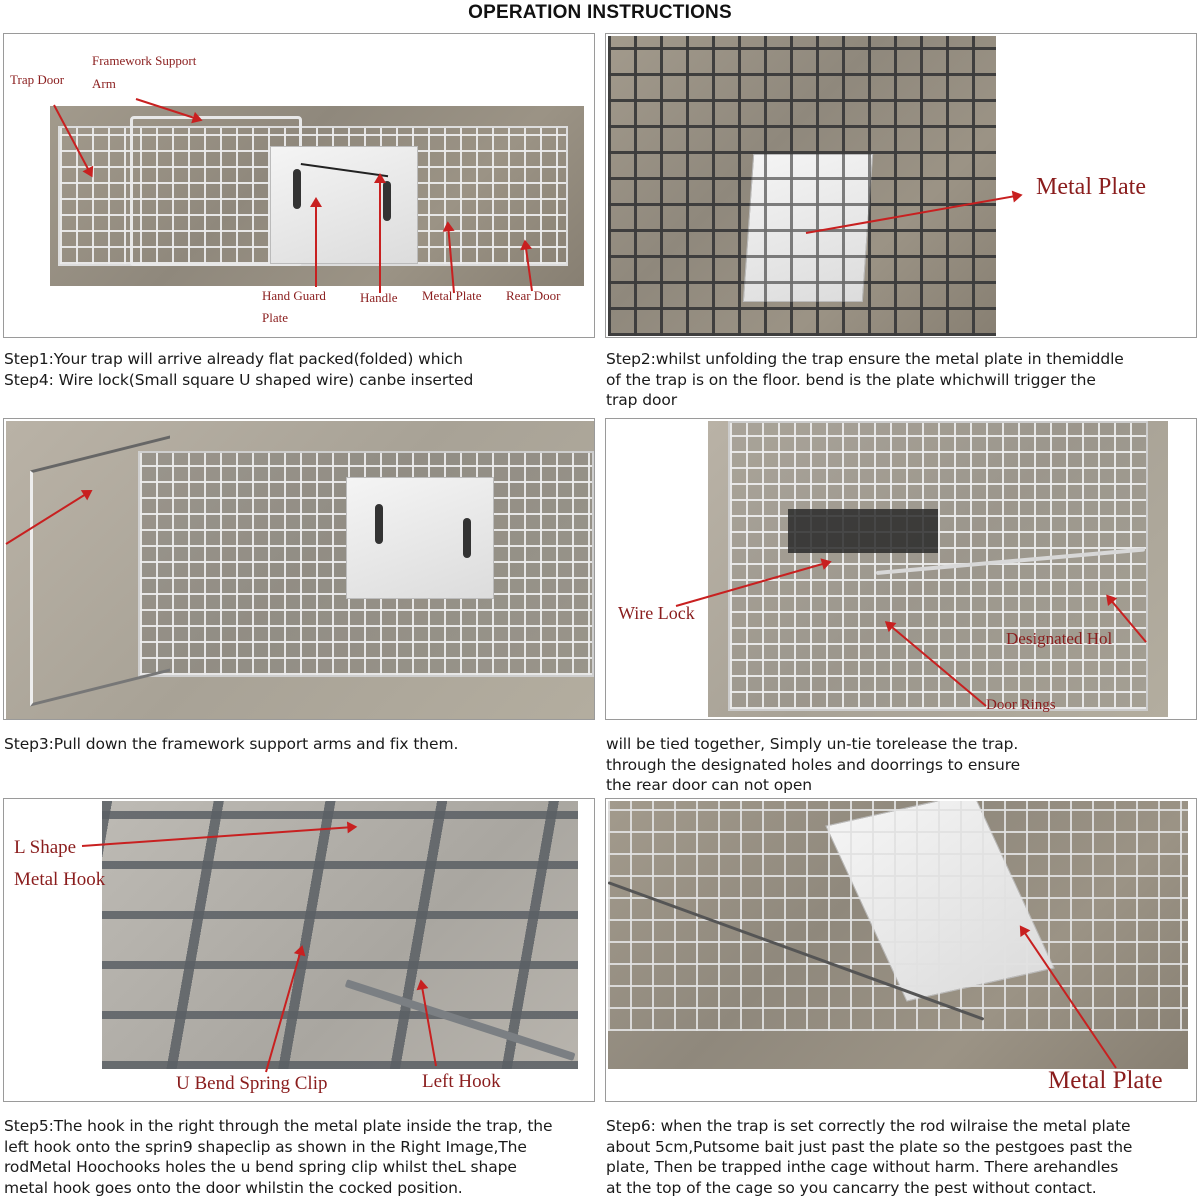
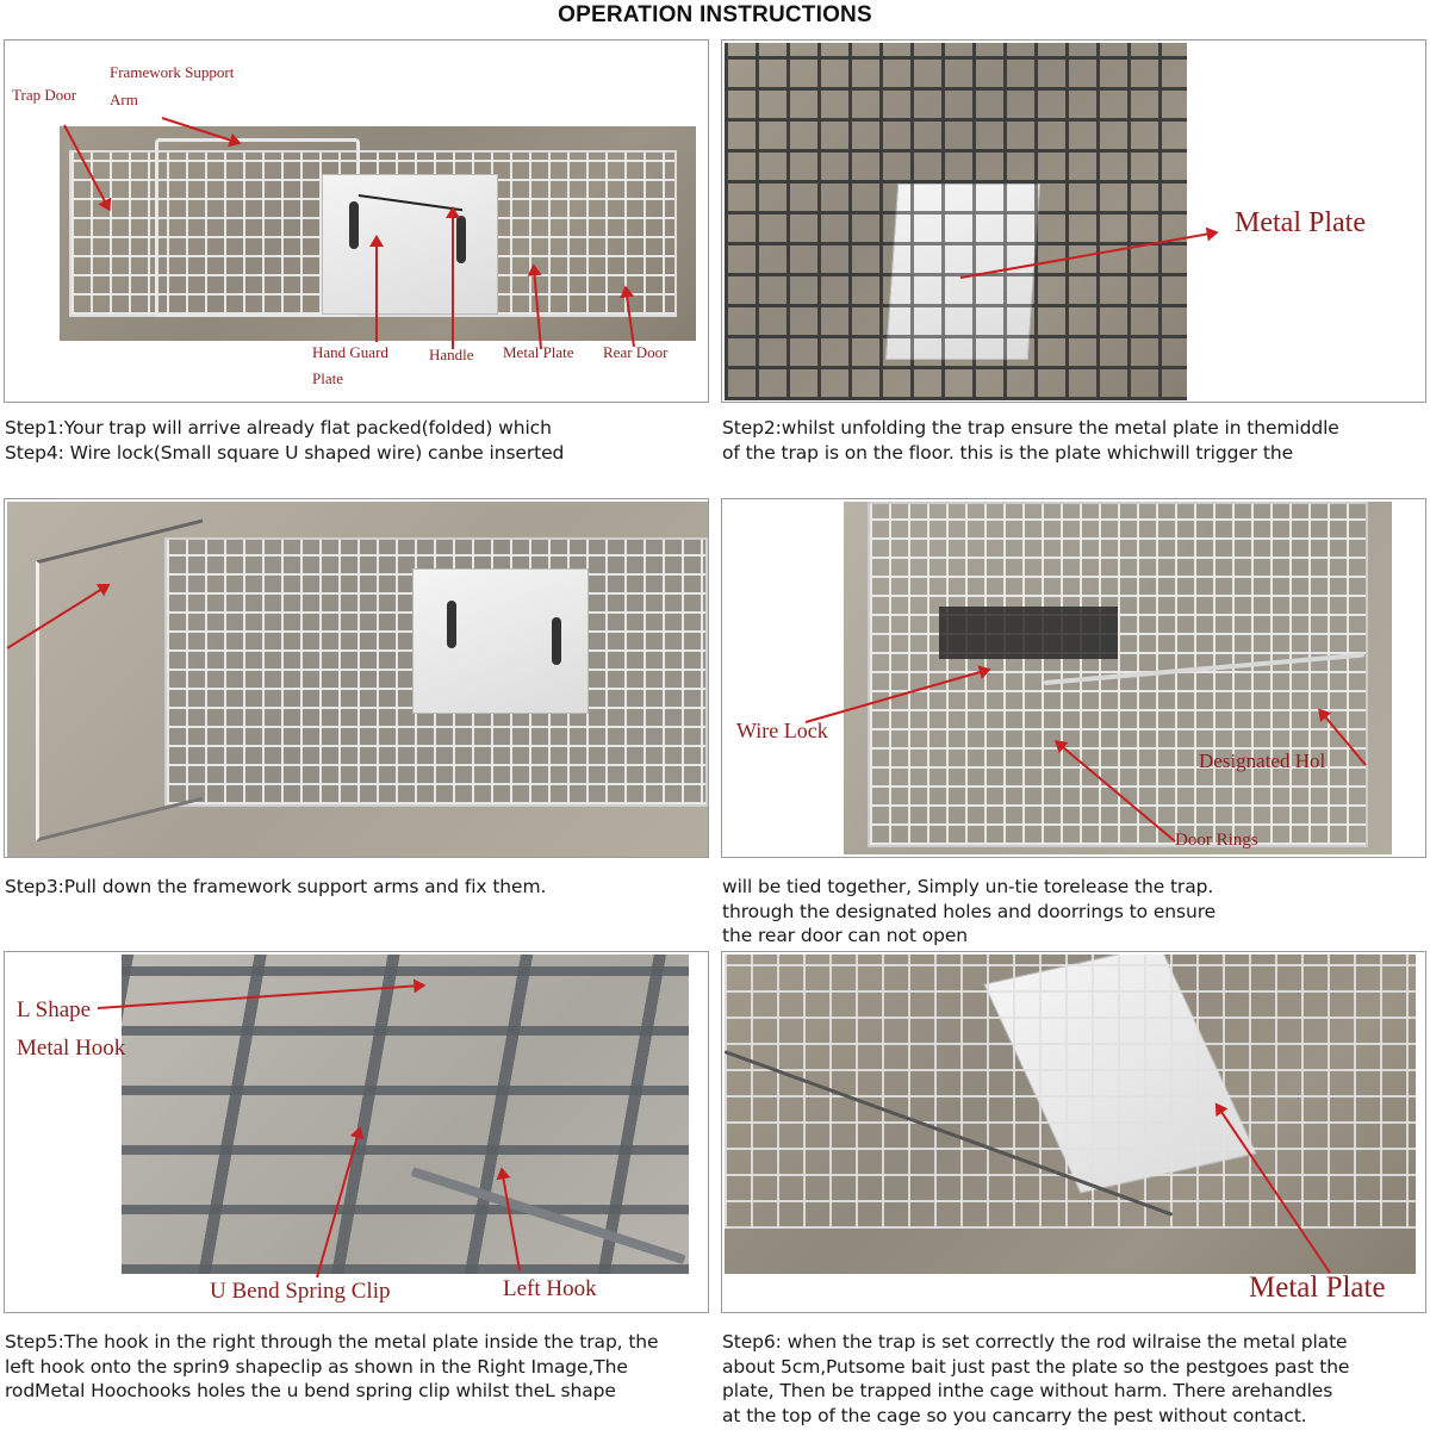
  OPERATION INSTRUCTIONS
  Trap Door
  Framework Support
  Arm
  Hand Guard
  Plate
  Handle
  Metal Plate
  Rear Door
  Step1:Your trap will arrive already flat packed(folded) which
  Step4: Wire lock(Small square U shaped wire) canbe inserted
  Metal Plate
  Step2:whilst unfolding the trap ensure the metal plate in themiddle
- of the trap is on the floor. bend is the plate whichwill trigger the
+ of the trap is on the floor. this is the plate whichwill trigger the
- trap door
  Step3:Pull down the framework support arms and fix them.
  Wire Lock
  Designated Hol
  Door Rings
  will be tied together, Simply un-tie torelease the trap.
  through the designated holes and doorrings to ensure
  the rear door can not open
  L Shape
  Metal Hook
  U Bend Spring Clip
  Left Hook
  Step5:The hook in the right through the metal plate inside the trap, the
  left hook onto the sprin9 shapeclip as shown in the Right Image,The
  rodMetal Hoochooks holes the u bend spring clip whilst theL shape
- metal hook goes onto the door whilstin the cocked position.
  Metal Plate
  Step6: when the trap is set correctly the rod wilraise the metal plate
  about 5cm,Putsome bait just past the plate so the pestgoes past the
  plate, Then be trapped inthe cage without harm. There arehandles
  at the top of the cage so you cancarry the pest without contact.
